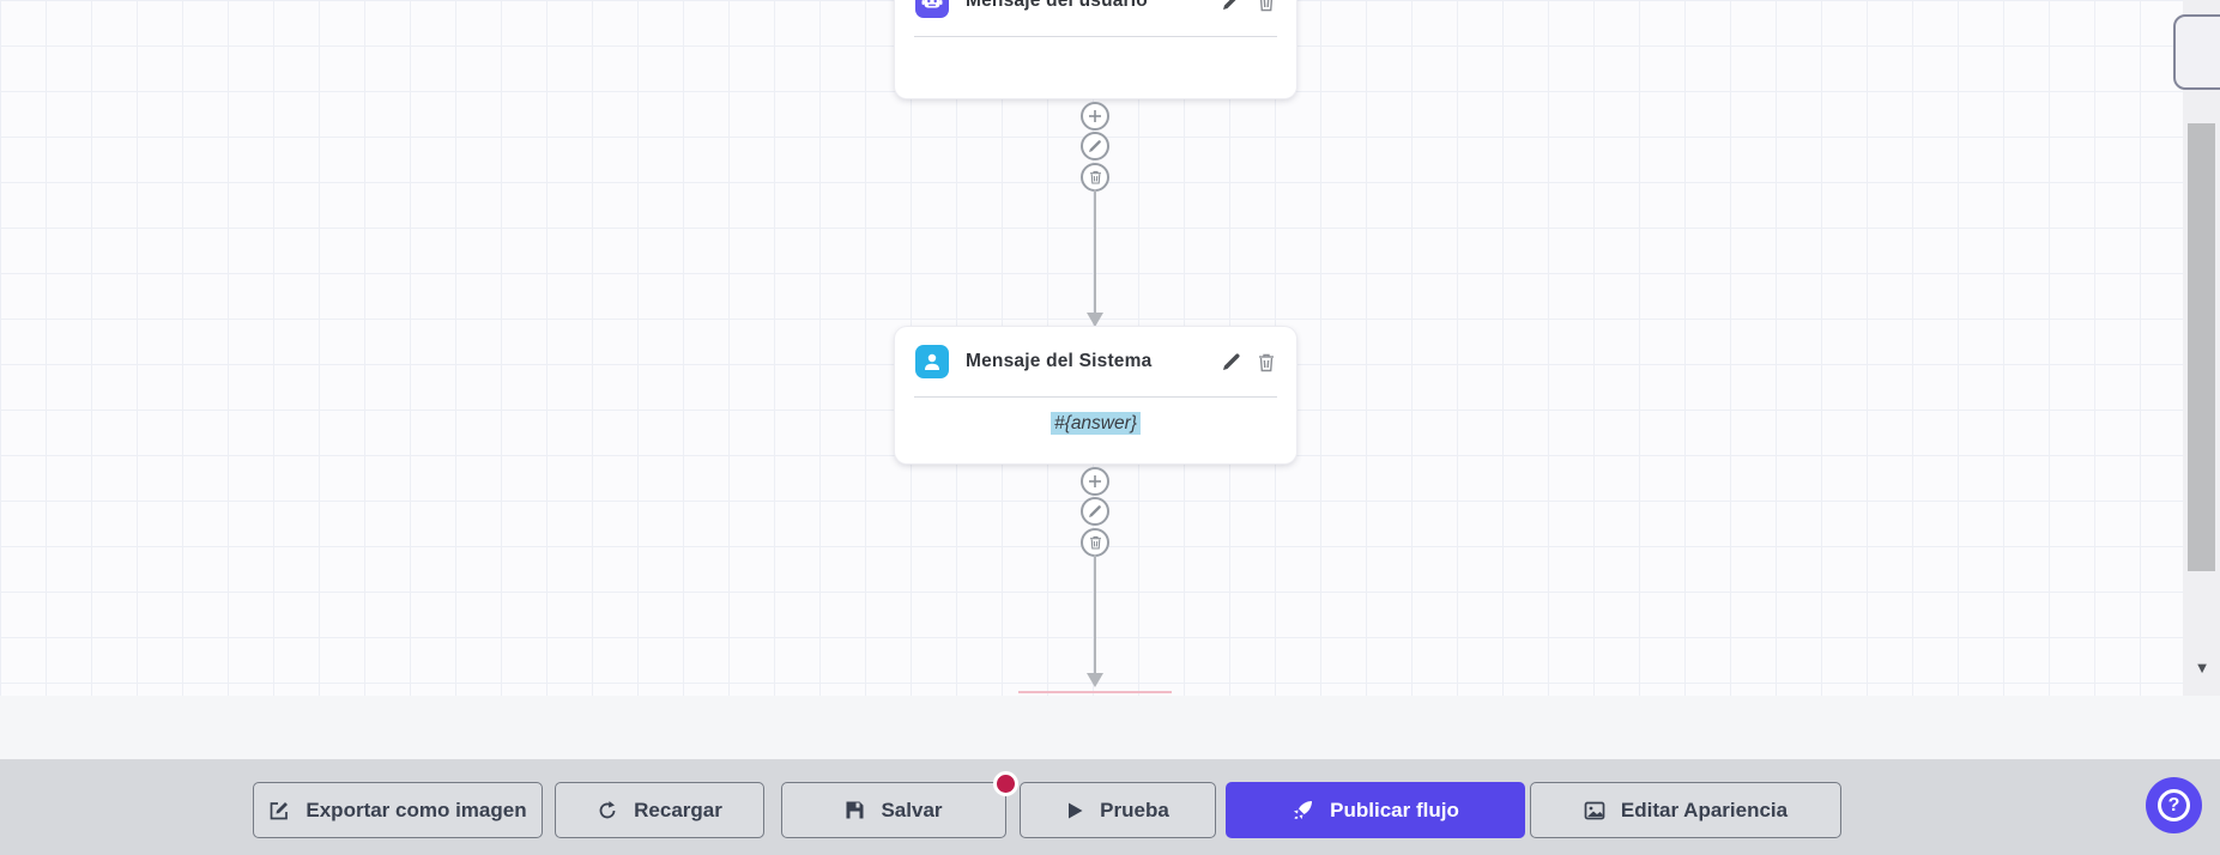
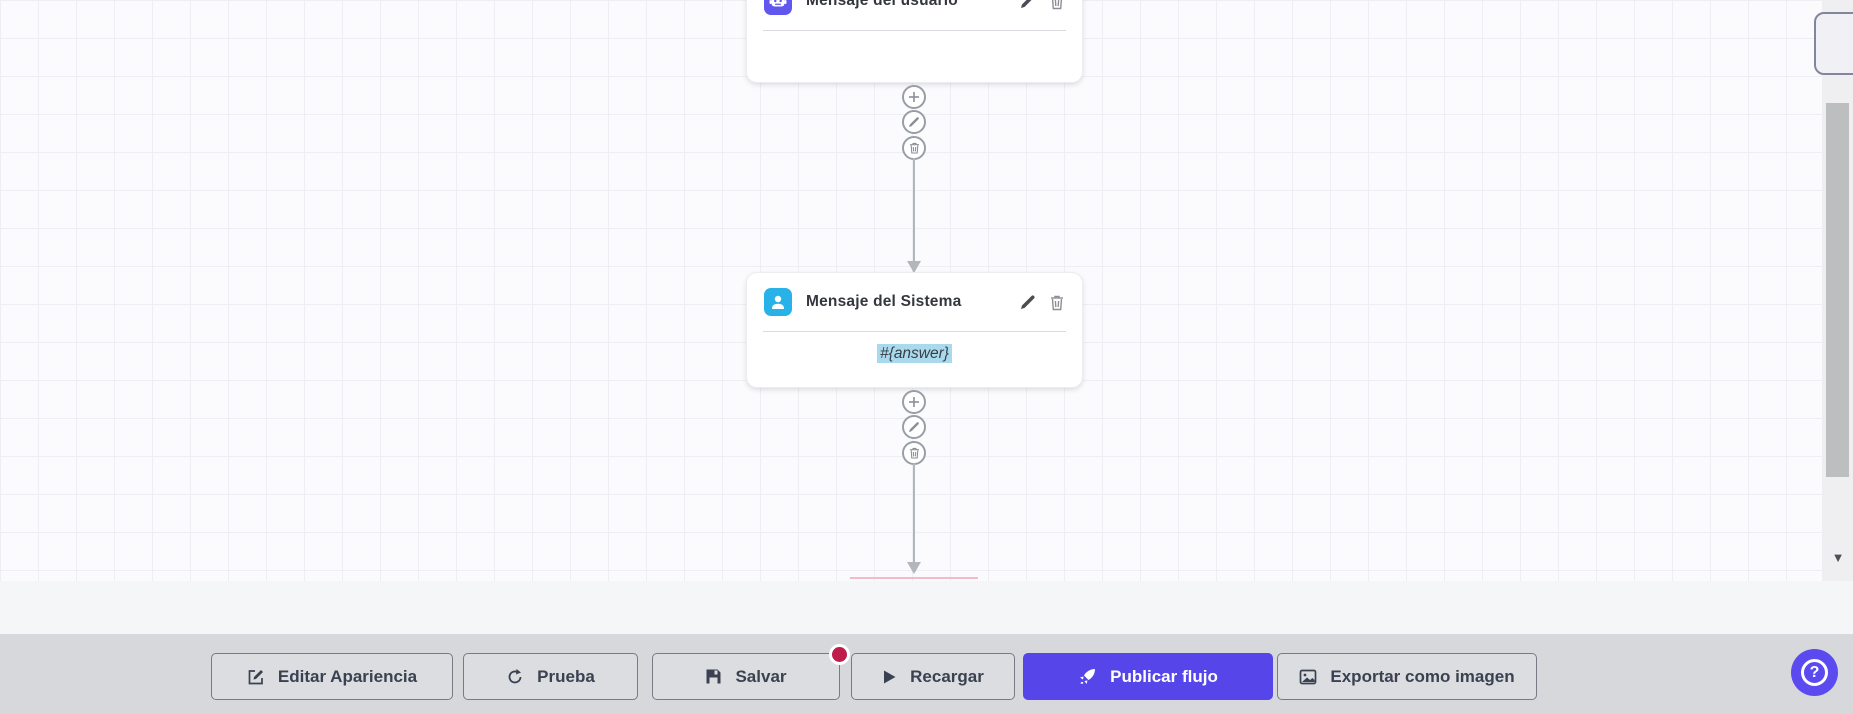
  Mensaje del usuario
  Mensaje del Sistema
  #{answer}
  ▼
- Exportar como imagen
+ Editar Apariencia
- Recargar
+ Prueba
  Salvar
- Prueba
+ Recargar
  Publicar flujo
- Editar Apariencia
+ Exportar como imagen
  ?
